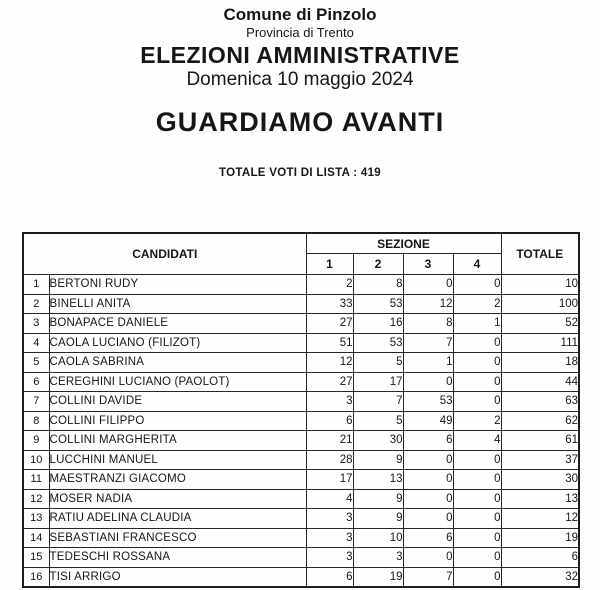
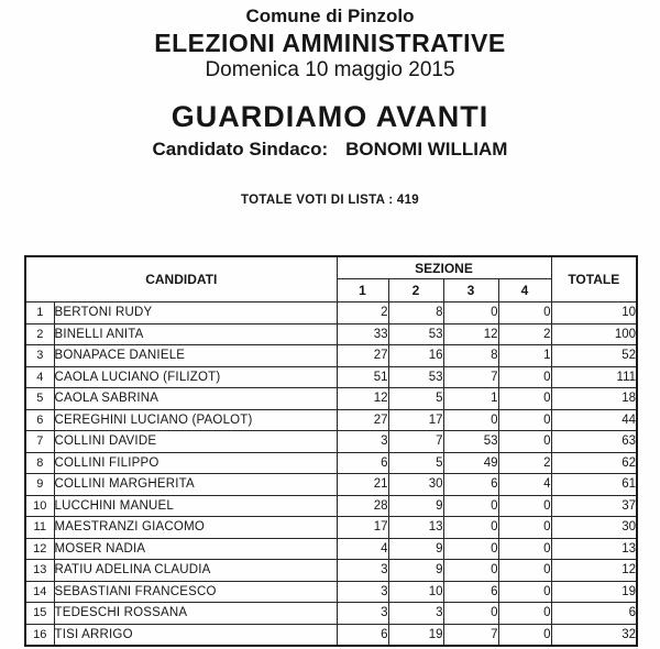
  Comune di Pinzolo
- Provincia di Trento
  ELEZIONI AMMINISTRATIVE
- Domenica 10 maggio 2024
+ Domenica 10 maggio 2015
  GUARDIAMO AVANTI
+ Candidato Sindaco:
+ BONOMI WILLIAM
  TOTALE VOTI DI LISTA : 419
  CANDIDATI	SEZIONE	TOTALE
  1	2	3	4
  1	BERTONI RUDY	2	8	0	0	10
  2	BINELLI ANITA	33	53	12	2	100
  3	BONAPACE DANIELE	27	16	8	1	52
  4	CAOLA LUCIANO (FILIZOT)	51	53	7	0	111
  5	CAOLA SABRINA	12	5	1	0	18
  6	CEREGHINI LUCIANO (PAOLOT)	27	17	0	0	44
  7	COLLINI DAVIDE	3	7	53	0	63
  8	COLLINI FILIPPO	6	5	49	2	62
  9	COLLINI MARGHERITA	21	30	6	4	61
  10	LUCCHINI MANUEL	28	9	0	0	37
  11	MAESTRANZI GIACOMO	17	13	0	0	30
  12	MOSER NADIA	4	9	0	0	13
  13	RATIU ADELINA CLAUDIA	3	9	0	0	12
  14	SEBASTIANI FRANCESCO	3	10	6	0	19
  15	TEDESCHI ROSSANA	3	3	0	0	6
  16	TISI ARRIGO	6	19	7	0	32
